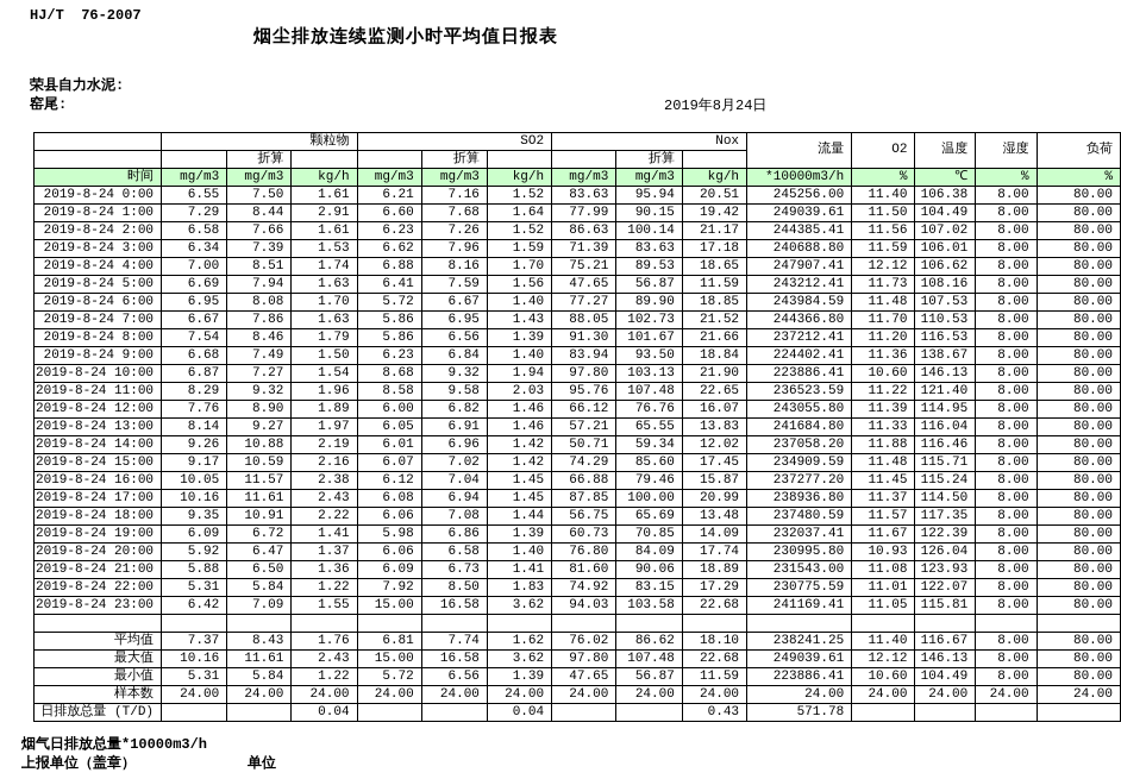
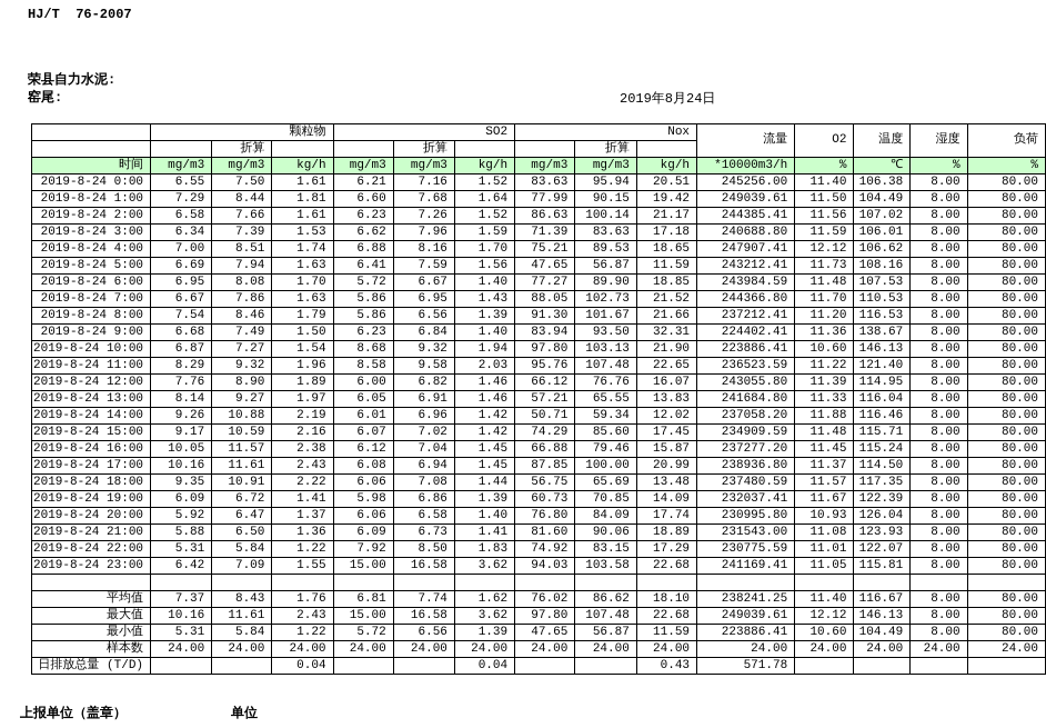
  HJ/T 76-2007
- 烟尘排放连续监测小时平均值日报表
  荣县自力水泥:
  窑尾:
  2019年8月24日
  	颗粒物	SO2	Nox	流量	O2	温度	湿度	负荷
  		折算			折算			折算
  时间	mg/m3	mg/m3	kg/h	mg/m3	mg/m3	kg/h	mg/m3	mg/m3	kg/h	*10000m3/h	%	℃	%	%
  2019-8-24 0:00	6.55	7.50	1.61	6.21	7.16	1.52	83.63	95.94	20.51	245256.00	11.40	106.38	8.00	80.00
- 2019-8-24 1:00	7.29	8.44	2.91	6.60	7.68	1.64	77.99	90.15	19.42	249039.61	11.50	104.49	8.00	80.00
+ 2019-8-24 1:00	7.29	8.44	1.81	6.60	7.68	1.64	77.99	90.15	19.42	249039.61	11.50	104.49	8.00	80.00
  2019-8-24 2:00	6.58	7.66	1.61	6.23	7.26	1.52	86.63	100.14	21.17	244385.41	11.56	107.02	8.00	80.00
  2019-8-24 3:00	6.34	7.39	1.53	6.62	7.96	1.59	71.39	83.63	17.18	240688.80	11.59	106.01	8.00	80.00
  2019-8-24 4:00	7.00	8.51	1.74	6.88	8.16	1.70	75.21	89.53	18.65	247907.41	12.12	106.62	8.00	80.00
  2019-8-24 5:00	6.69	7.94	1.63	6.41	7.59	1.56	47.65	56.87	11.59	243212.41	11.73	108.16	8.00	80.00
  2019-8-24 6:00	6.95	8.08	1.70	5.72	6.67	1.40	77.27	89.90	18.85	243984.59	11.48	107.53	8.00	80.00
  2019-8-24 7:00	6.67	7.86	1.63	5.86	6.95	1.43	88.05	102.73	21.52	244366.80	11.70	110.53	8.00	80.00
  2019-8-24 8:00	7.54	8.46	1.79	5.86	6.56	1.39	91.30	101.67	21.66	237212.41	11.20	116.53	8.00	80.00
- 2019-8-24 9:00	6.68	7.49	1.50	6.23	6.84	1.40	83.94	93.50	18.84	224402.41	11.36	138.67	8.00	80.00
+ 2019-8-24 9:00	6.68	7.49	1.50	6.23	6.84	1.40	83.94	93.50	32.31	224402.41	11.36	138.67	8.00	80.00
  2019-8-24 10:00	6.87	7.27	1.54	8.68	9.32	1.94	97.80	103.13	21.90	223886.41	10.60	146.13	8.00	80.00
  2019-8-24 11:00	8.29	9.32	1.96	8.58	9.58	2.03	95.76	107.48	22.65	236523.59	11.22	121.40	8.00	80.00
  2019-8-24 12:00	7.76	8.90	1.89	6.00	6.82	1.46	66.12	76.76	16.07	243055.80	11.39	114.95	8.00	80.00
  2019-8-24 13:00	8.14	9.27	1.97	6.05	6.91	1.46	57.21	65.55	13.83	241684.80	11.33	116.04	8.00	80.00
  2019-8-24 14:00	9.26	10.88	2.19	6.01	6.96	1.42	50.71	59.34	12.02	237058.20	11.88	116.46	8.00	80.00
  2019-8-24 15:00	9.17	10.59	2.16	6.07	7.02	1.42	74.29	85.60	17.45	234909.59	11.48	115.71	8.00	80.00
  2019-8-24 16:00	10.05	11.57	2.38	6.12	7.04	1.45	66.88	79.46	15.87	237277.20	11.45	115.24	8.00	80.00
  2019-8-24 17:00	10.16	11.61	2.43	6.08	6.94	1.45	87.85	100.00	20.99	238936.80	11.37	114.50	8.00	80.00
  2019-8-24 18:00	9.35	10.91	2.22	6.06	7.08	1.44	56.75	65.69	13.48	237480.59	11.57	117.35	8.00	80.00
  2019-8-24 19:00	6.09	6.72	1.41	5.98	6.86	1.39	60.73	70.85	14.09	232037.41	11.67	122.39	8.00	80.00
  2019-8-24 20:00	5.92	6.47	1.37	6.06	6.58	1.40	76.80	84.09	17.74	230995.80	10.93	126.04	8.00	80.00
  2019-8-24 21:00	5.88	6.50	1.36	6.09	6.73	1.41	81.60	90.06	18.89	231543.00	11.08	123.93	8.00	80.00
  2019-8-24 22:00	5.31	5.84	1.22	7.92	8.50	1.83	74.92	83.15	17.29	230775.59	11.01	122.07	8.00	80.00
  2019-8-24 23:00	6.42	7.09	1.55	15.00	16.58	3.62	94.03	103.58	22.68	241169.41	11.05	115.81	8.00	80.00
  平均值	7.37	8.43	1.76	6.81	7.74	1.62	76.02	86.62	18.10	238241.25	11.40	116.67	8.00	80.00
  最大值	10.16	11.61	2.43	15.00	16.58	3.62	97.80	107.48	22.68	249039.61	12.12	146.13	8.00	80.00
  最小值	5.31	5.84	1.22	5.72	6.56	1.39	47.65	56.87	11.59	223886.41	10.60	104.49	8.00	80.00
  样本数	24.00	24.00	24.00	24.00	24.00	24.00	24.00	24.00	24.00	24.00	24.00	24.00	24.00	24.00
  日排放总量 (T/D)			0.04			0.04			0.43	571.78
- 烟气日排放总量*10000m3/h
  上报单位（盖章）
  单位
